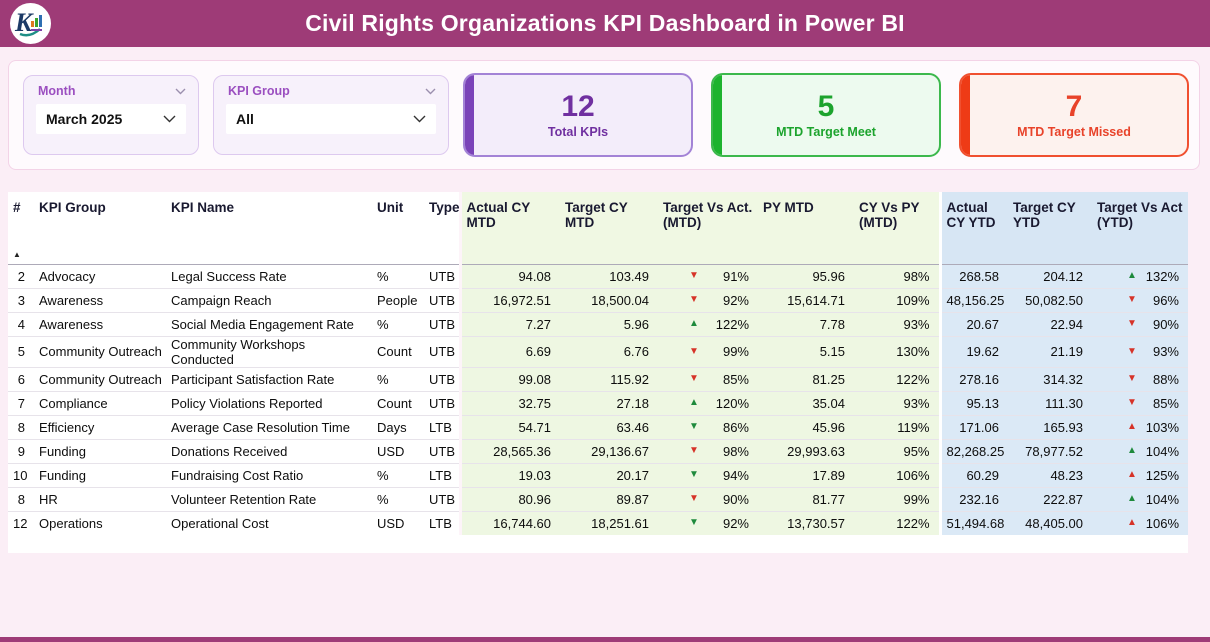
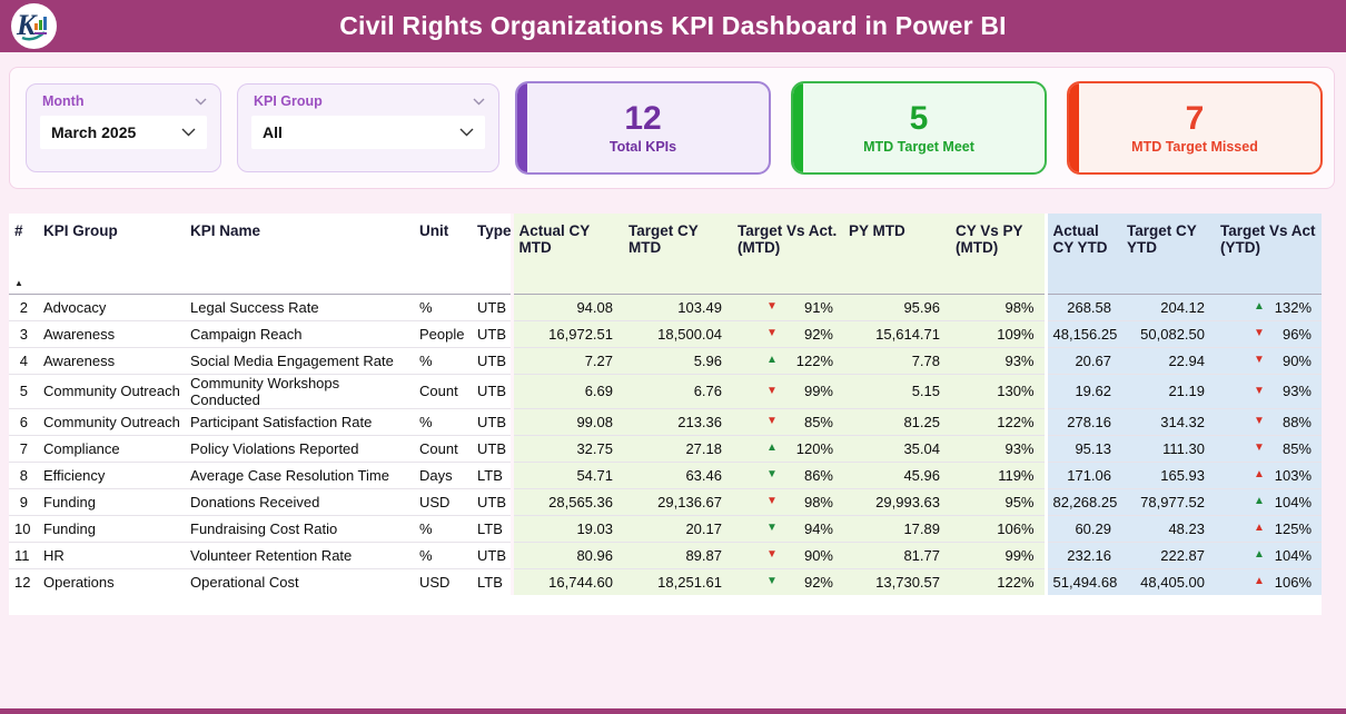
  K
  Civil Rights Organizations KPI Dashboard in Power BI
  Month
  March 2025
  KPI Group
  All
  12
  Total KPIs
  5
  MTD Target Meet
  7
  MTD Target Missed
  # ▲	KPI Group	KPI Name	Unit	Type	Actual CY MTD	Target CY MTD	Target Vs Act. (MTD)	PY MTD	CY Vs PY (MTD)	Actual CY YTD	Target CY YTD	Target Vs Act (YTD)
  2	Advocacy	Legal Success Rate	%	UTB	94.08	103.49	▼ 91%	95.96	98%	268.58	204.12	▲ 132%
  3	Awareness	Campaign Reach	People	UTB	16,972.51	18,500.04	▼ 92%	15,614.71	109%	48,156.25	50,082.50	▼ 96%
  4	Awareness	Social Media Engagement Rate	%	UTB	7.27	5.96	▲ 122%	7.78	93%	20.67	22.94	▼ 90%
  5	Community Outreach	Community Workshops Conducted	Count	UTB	6.69	6.76	▼ 99%	5.15	130%	19.62	21.19	▼ 93%
- 6	Community Outreach	Participant Satisfaction Rate	%	UTB	99.08	115.92	▼ 85%	81.25	122%	278.16	314.32	▼ 88%
+ 6	Community Outreach	Participant Satisfaction Rate	%	UTB	99.08	213.36	▼ 85%	81.25	122%	278.16	314.32	▼ 88%
  7	Compliance	Policy Violations Reported	Count	UTB	32.75	27.18	▲ 120%	35.04	93%	95.13	111.30	▼ 85%
  8	Efficiency	Average Case Resolution Time	Days	LTB	54.71	63.46	▼ 86%	45.96	119%	171.06	165.93	▲ 103%
  9	Funding	Donations Received	USD	UTB	28,565.36	29,136.67	▼ 98%	29,993.63	95%	82,268.25	78,977.52	▲ 104%
  10	Funding	Fundraising Cost Ratio	%	LTB	19.03	20.17	▼ 94%	17.89	106%	60.29	48.23	▲ 125%
- 8	HR	Volunteer Retention Rate	%	UTB	80.96	89.87	▼ 90%	81.77	99%	232.16	222.87	▲ 104%
+ 11	HR	Volunteer Retention Rate	%	UTB	80.96	89.87	▼ 90%	81.77	99%	232.16	222.87	▲ 104%
  12	Operations	Operational Cost	USD	LTB	16,744.60	18,251.61	▼ 92%	13,730.57	122%	51,494.68	48,405.00	▲ 106%
